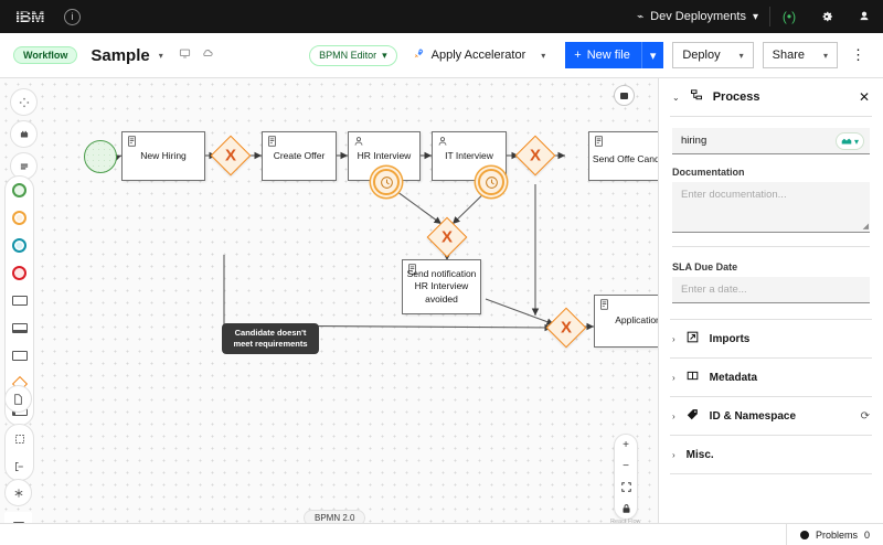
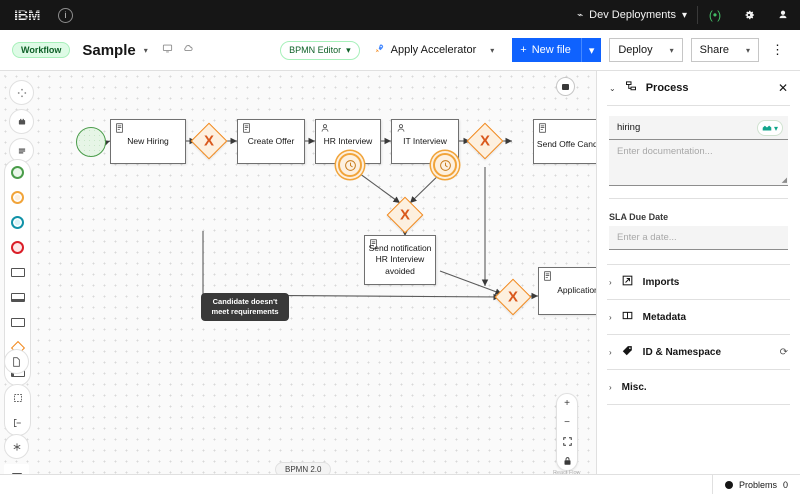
  IBM
  i
  ⌁
  Dev Deployments
  ▾
  (•)
  Workflow
  Sample
  ▾
  BPMN Editor
  ▾
  Apply Accelerator
  ▾
  +
  New file
  ▾
  Deploy
  ▾
  Share
  ▾
  ⋮
  New Hiring
  Create Offer
  HR Interview
  IT Interview
  Send Offe Can
  Snd notification HR Interview avoided
  Applicatio
  Candidate doesn't meet requirements
  BPMN 2.0
  +
  −
  ⌄
  Process
  ✕
  hiring
  ▾
- Documentation
  Enter documentation...
  SLA Due Date
  Enter a date...
  ›
  Imports
  ›
  Metadata
  ›
  ID & Namespace
  ⟳
  ›
  Misc.
  Problems
  0
